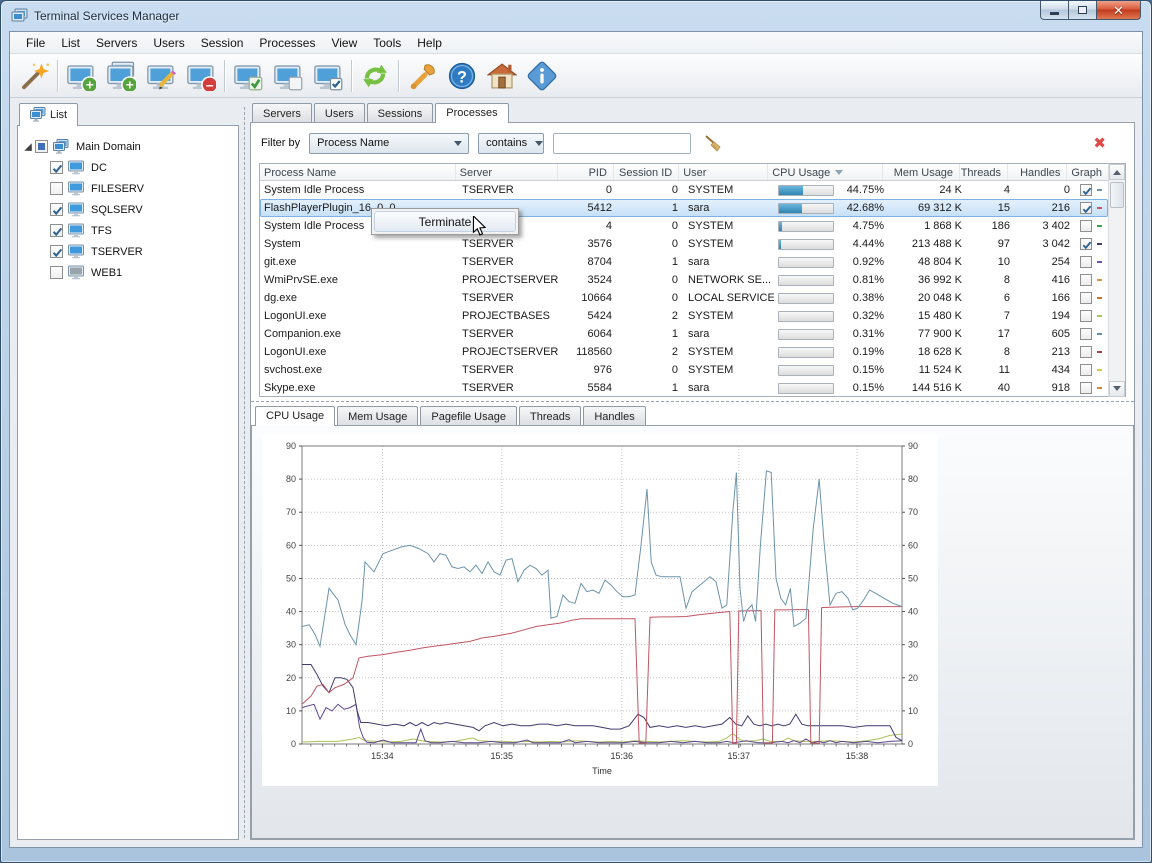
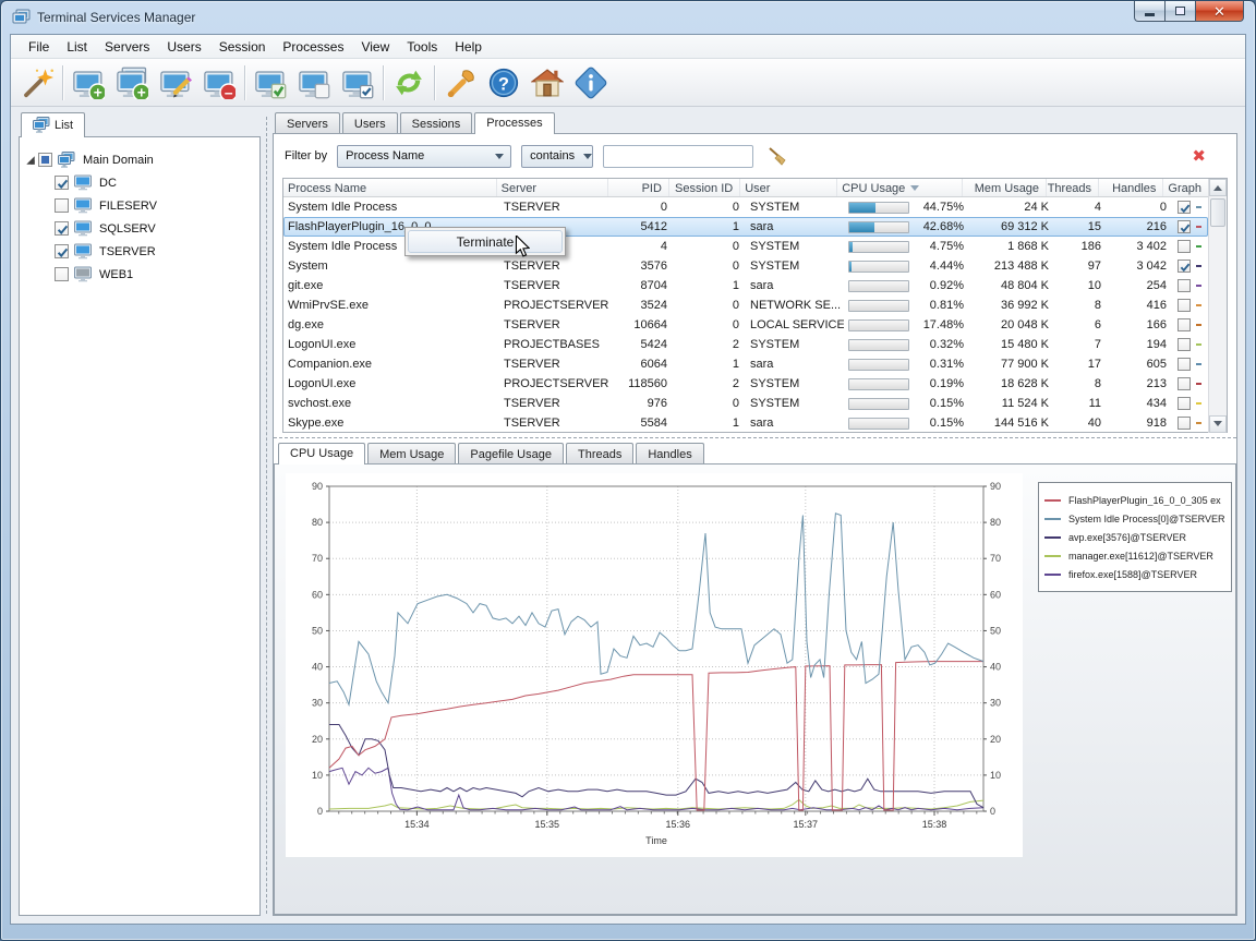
  Terminal Services Manager
  ✕
  File
  List
  Servers
  Users
  Session
  Processes
  View
  Tools
  Help
  +
  +
  –
  ?
  List
  Main Domain
  DC
  FILESERV
  SQLSERV
- TFS
  TSERVER
  WEB1
  Servers
  Users
  Sessions
  Processes
  Filter by
  Process Name
  contains
  ✖
  Process Name
  Server
  PID
  Session ID
  User
  CPU Usage
  Mem Usage
  Threads
  Handles
  Graph
  System Idle Process
  TSERVER
  0
  0
  SYSTEM
  44.75%
  24 K
  4
  0
  FlashPlayerPlugin_16
  5412
  1
  sara
  42.68%
  69 312 K
  15
  216
  System Idle Process
  4
  0
  SYSTEM
  4.75%
  1 868 K
  186
  3 402
  System
  TSERVER
  3576
  0
  SYSTEM
  4.44%
  213 488 K
  97
  3 042
  git.exe
  TSERVER
  8704
  1
  sara
  0.92%
  48 804 K
  10
  254
  WmiPrvSE.exe
  PROJECTSERVER
  3524
  0
  NETWORK SE...
  0.81%
  36 992 K
  8
  416
  dg.exe
  TSERVER
  10664
  0
  LOCAL SERVICE
- 0.38%
+ 17.48%
  20 048 K
  6
  166
  LogonUI.exe
  PROJECTBASES
  5424
  2
  SYSTEM
  0.32%
  15 480 K
  7
  194
  Companion.exe
  TSERVER
  6064
  1
  sara
  0.31%
  77 900 K
  17
  605
  LogonUI.exe
  PROJECTSERVER
  118560
  2
  SYSTEM
  0.19%
  18 628 K
  8
  213
  svchost.exe
  TSERVER
  976
  0
  SYSTEM
  0.15%
  11 524 K
  11
  434
  Skype.exe
  TSERVER
  5584
  1
  sara
  0.15%
  144 516 K
  40
  918
  Terminate
  CPU Usage
  Mem Usage
  Pagefile Usage
  Threads
  Handles
  0
  0
  10
  10
  20
  20
  30
  30
  40
  40
  50
  50
  60
  60
  70
  70
  80
  80
  90
  90
  15:34
  15:35
  15:36
  15:37
  15:38
  Time
+ FlashPlayerPlugin_16_0_0_305 ex
+ System Idle Process[0]@TSERVER
+ avp.exe[3576]@TSERVER
+ manager.exe[11612]@TSERVER
+ firefox.exe[1588]@TSERVER
